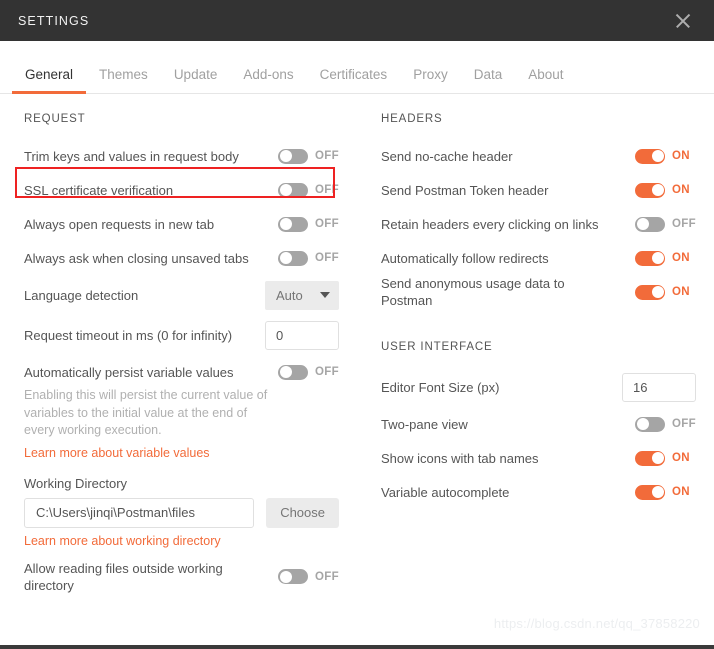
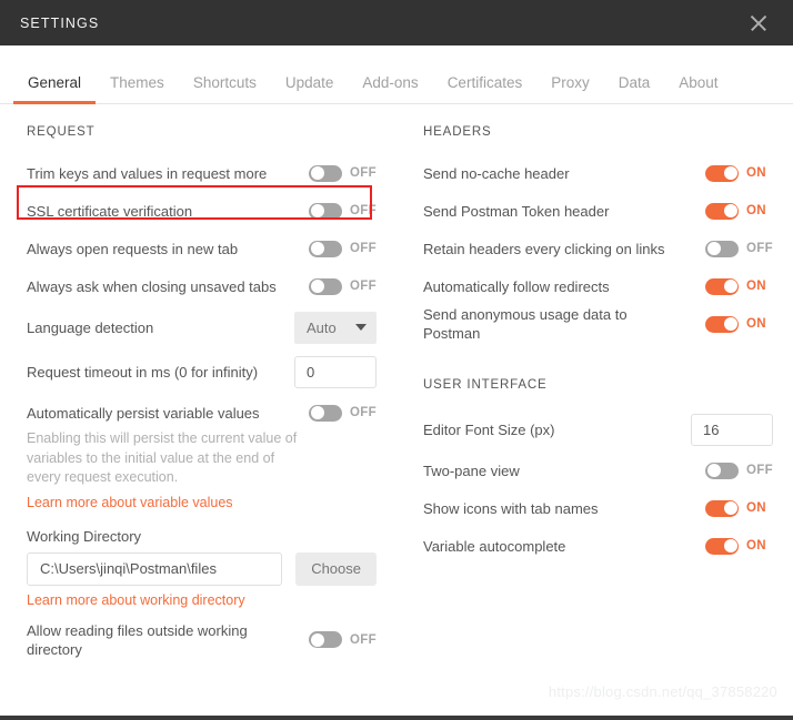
  SETTINGS
  General
  Themes
+ Shortcuts
  Update
  Add-ons
  Certificates
  Proxy
  Data
  About
  REQUEST
- Trim keys and values in request body
+ Trim keys and values in request more
  OFF
  SSL certificate verification
  OFF
  Always open requests in new tab
  OFF
  Always ask when closing unsaved tabs
  OFF
  Language detection
  Auto
  Request timeout in ms (0 for infinity)
  0
  Automatically persist variable values
  OFF
- Enabling this will persist the current value of variables to the initial value at the end of every working execution.
+ Enabling this will persist the current value of variables to the initial value at the end of every request execution.
  Learn more about variable values
  Working Directory
  C:\Users\jinqi\Postman\files
  Choose
  Learn more about working directory
  Allow reading files outside working directory
  OFF
  HEADERS
  Send no-cache header
  ON
  Send Postman Token header
  ON
  Retain headers every clicking on links
  OFF
  Automatically follow redirects
  ON
  Send anonymous usage data to Postman
  ON
  USER INTERFACE
  Editor Font Size (px)
  16
  Two-pane view
  OFF
  Show icons with tab names
  ON
  Variable autocomplete
  ON
